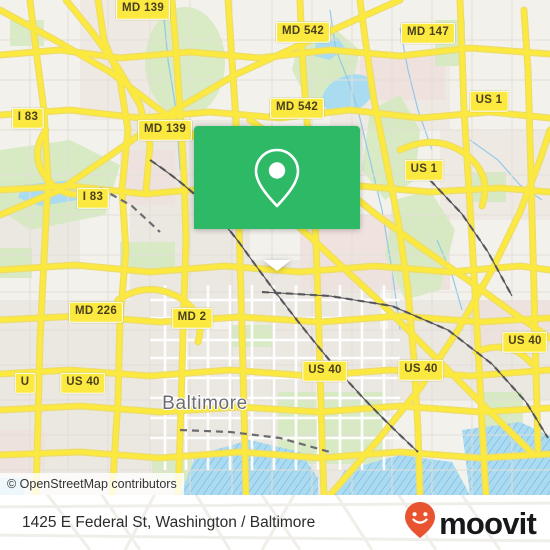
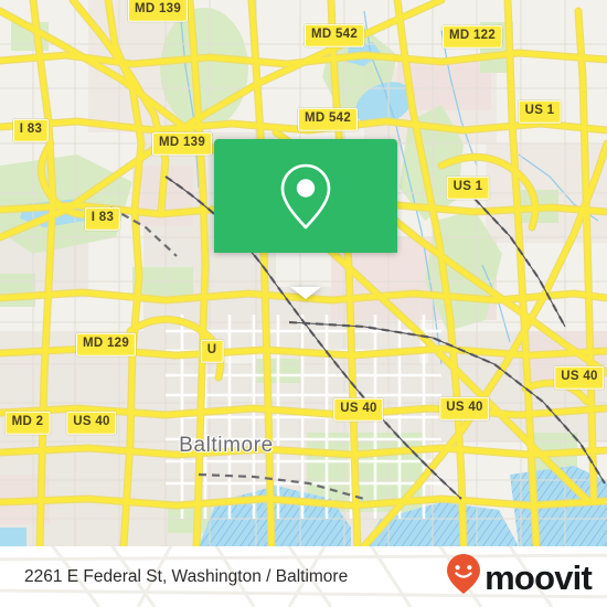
  MD 139
  MD 542
- MD 147
+ MD 122
  US 1
  MD 542
  I 83
  MD 139
  US 1
  I 83
- MD 226
+ MD 129
- MD 2
+ U
  US 40
  US 40
  US 40
- U
+ MD 2
  US 40
  Baltimore
- © OpenStreetMap contributors
- 1425 E Federal St, Washington / Baltimore
+ 2261 E Federal St, Washington / Baltimore
  moovit
